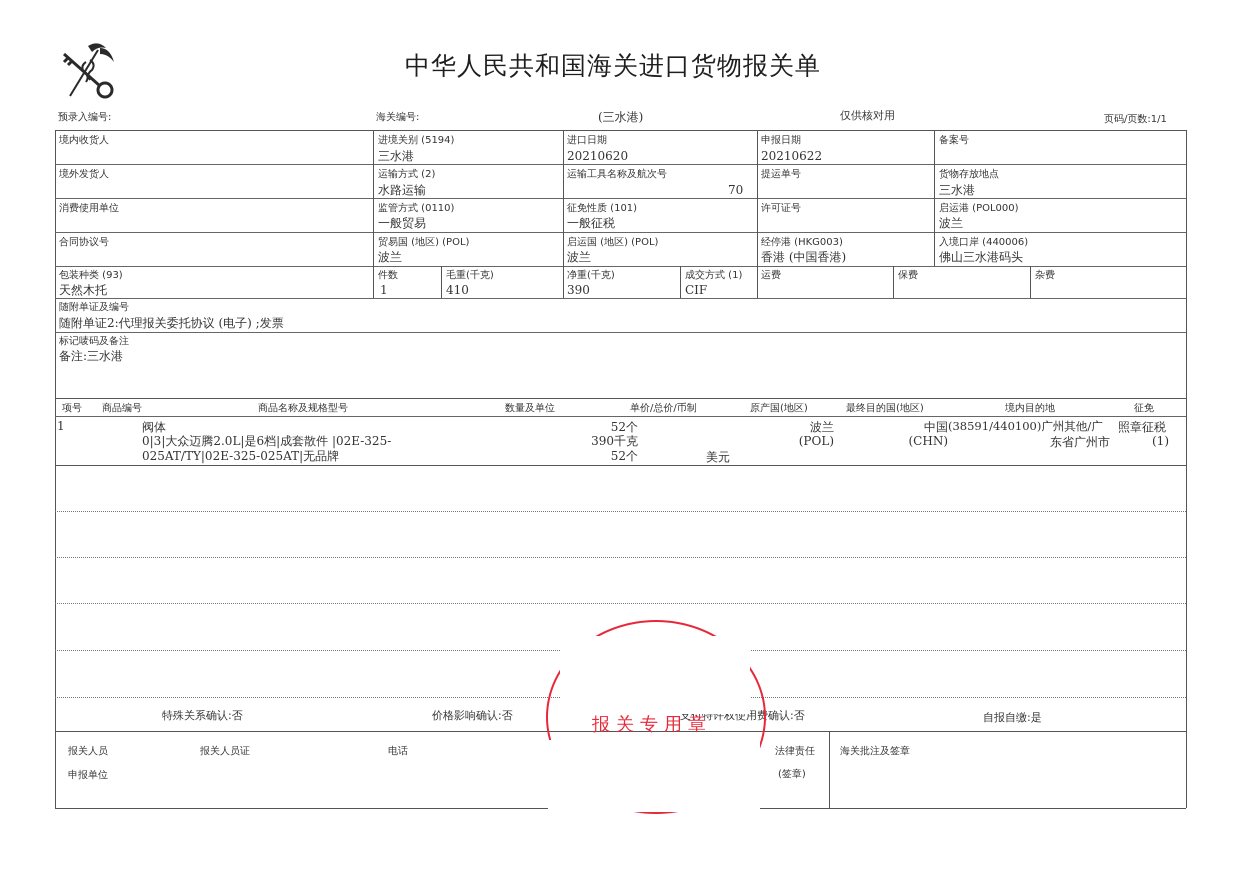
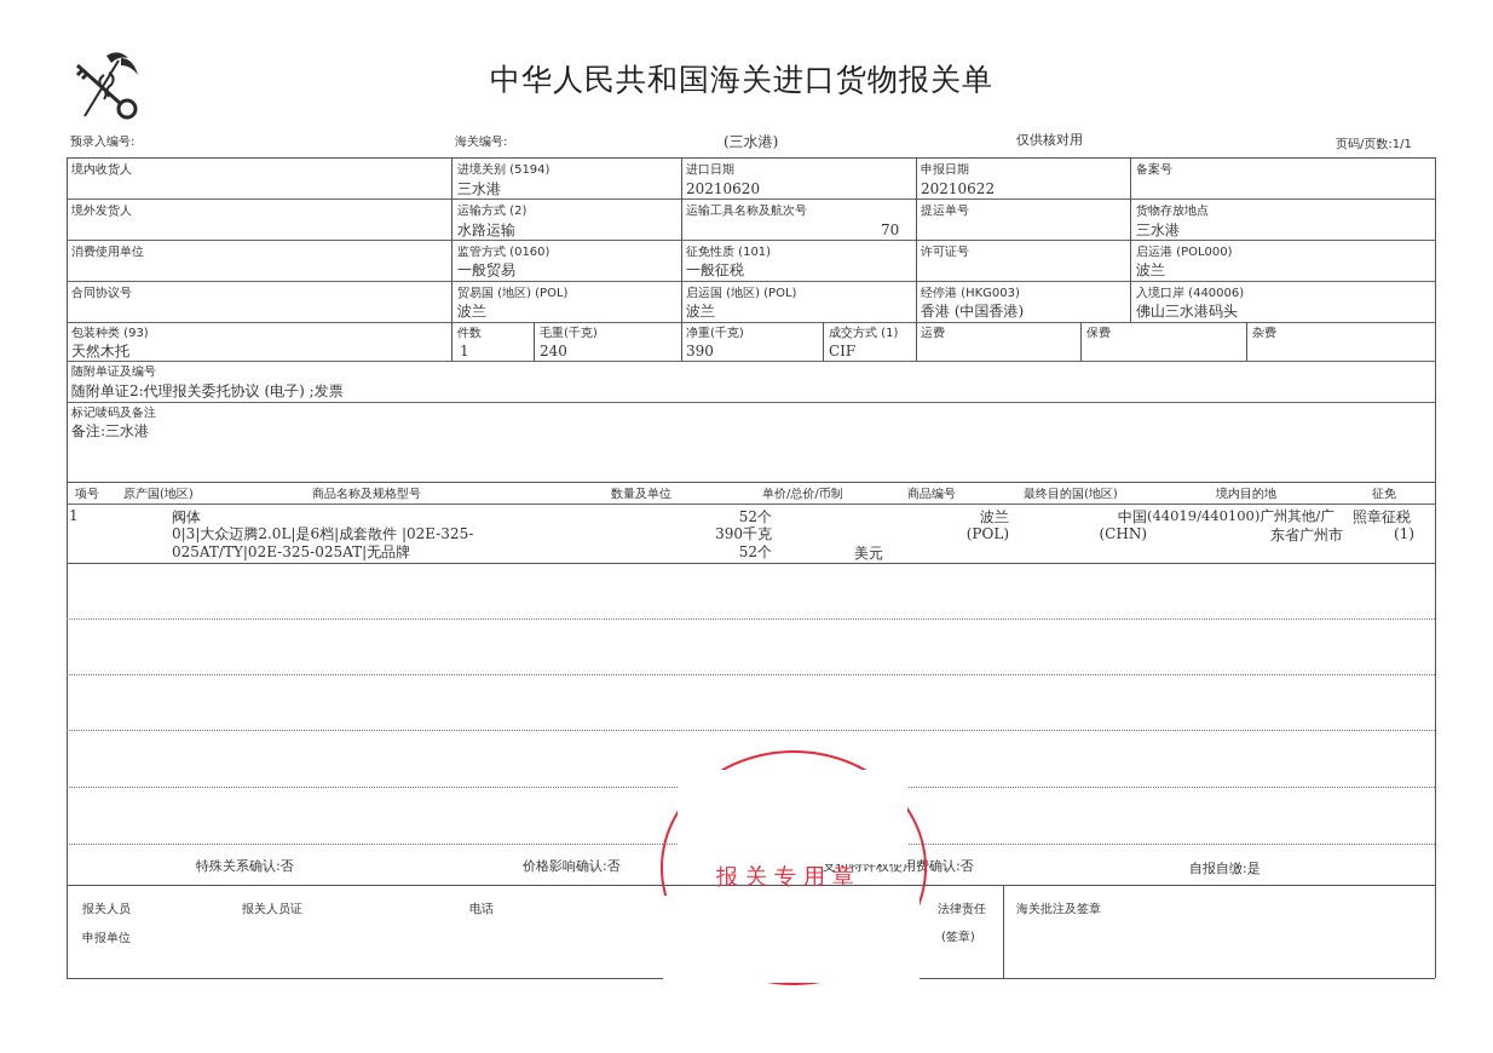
  中华人民共和国海关进口货物报关单
  预录入编号:
  海关编号:
  (三水港)
  仅供核对用
  页码/页数:1/1
  境内收货人
  进境关别 (5194)
  三水港
  进口日期
  20210620
  申报日期
  20210622
  备案号
  境外发货人
  运输方式 (2)
  水路运输
  运输工具名称及航次号
  70
  提运单号
  货物存放地点
  三水港
  消费使用单位
- 监管方式 (0110)
+ 监管方式 (0160)
  一般贸易
  征免性质 (101)
  一般征税
  许可证号
  启运港 (POL000)
  波兰
  合同协议号
  贸易国 (地区) (POL)
  波兰
  启运国 (地区) (POL)
  波兰
  经停港 (HKG003)
  香港 (中国香港)
  入境口岸 (440006)
  佛山三水港码头
  包装种类 (93)
  天然木托
  件数
  1
  毛重(千克)
- 410
+ 240
  净重(千克)
  390
  成交方式 (1)
  CIF
  运费
  保费
  杂费
  随附单证及编号
  随附单证2:代理报关委托协议 (电子) ;发票
  标记唛码及备注
  备注:三水港
  项号
- 商品编号
+ 原产国(地区)
  商品名称及规格型号
  数量及单位
  单价/总价/币制
- 原产国(地区)
+ 商品编号
  最终目的国(地区)
  境内目的地
  征免
  1
  阀体
  0|3|大众迈腾2.0L|是6档|成套散件 |02E-325-
  025AT/TY|02E-325-025AT|无品牌
  52个
  390千克
  52个
  美元
  波兰
  (POL)
  中国
  (CHN)
- (38591/440100)广州其他/广
+ (44019/440100)广州其他/广
  东省广州市
  照章征税
  (1)
  特殊关系确认:否
  价格影响确认:否
  支付特许权使用费确认:否
  自报自缴:是
  报关人员
  报关人员证
  电话
  法律责任
  (签章)
  申报单位
  海关批注及签章
  报关专用章
